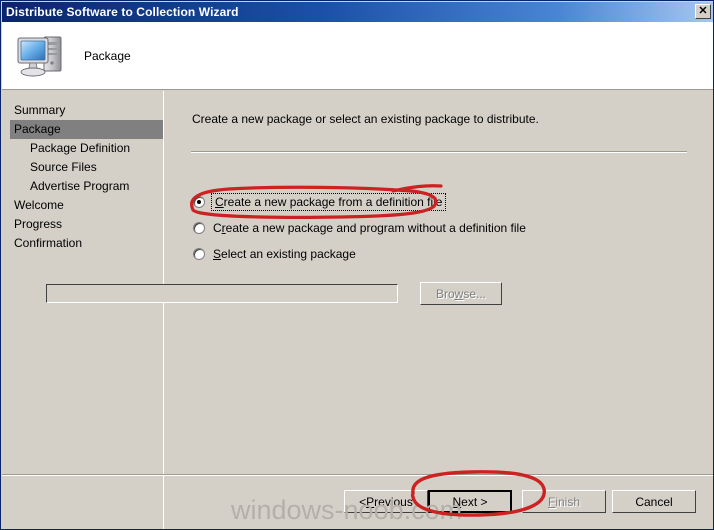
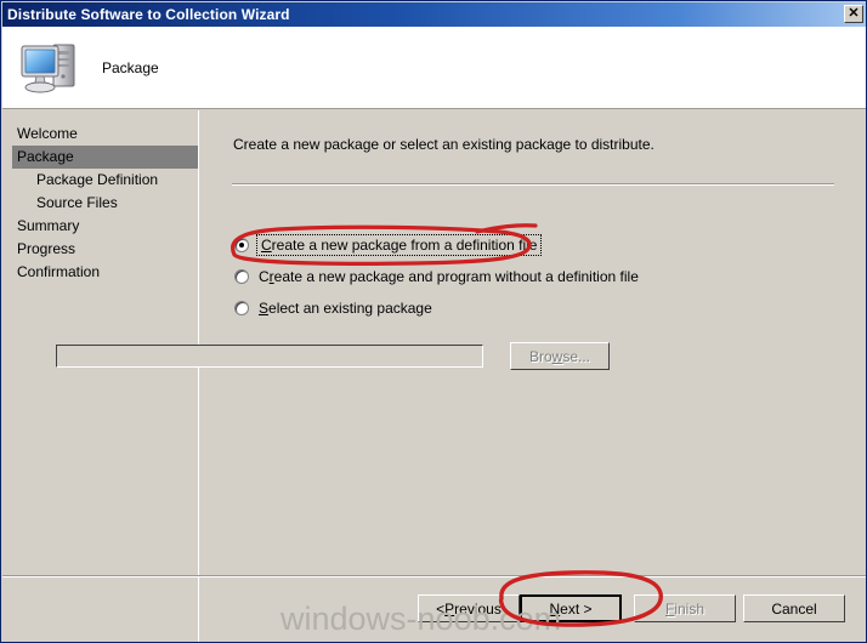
  Distribute Software to Collection Wizard
  ✕
  Package
- Summary
+ Welcome
  Package
  Package Definition
  Source Files
- Advertise Program
- Welcome
+ Summary
  Progress
  Confirmation
  Create a new package or select an existing package to distribute.
  Create a new package from a definition fie
  Create a new package and program without a definition file
  Select an existing package
  Bro
  w
  se...
  <
  P
  revious
  N
  ext >
  F
  inish
  Cancel
  windows-noob.cm
